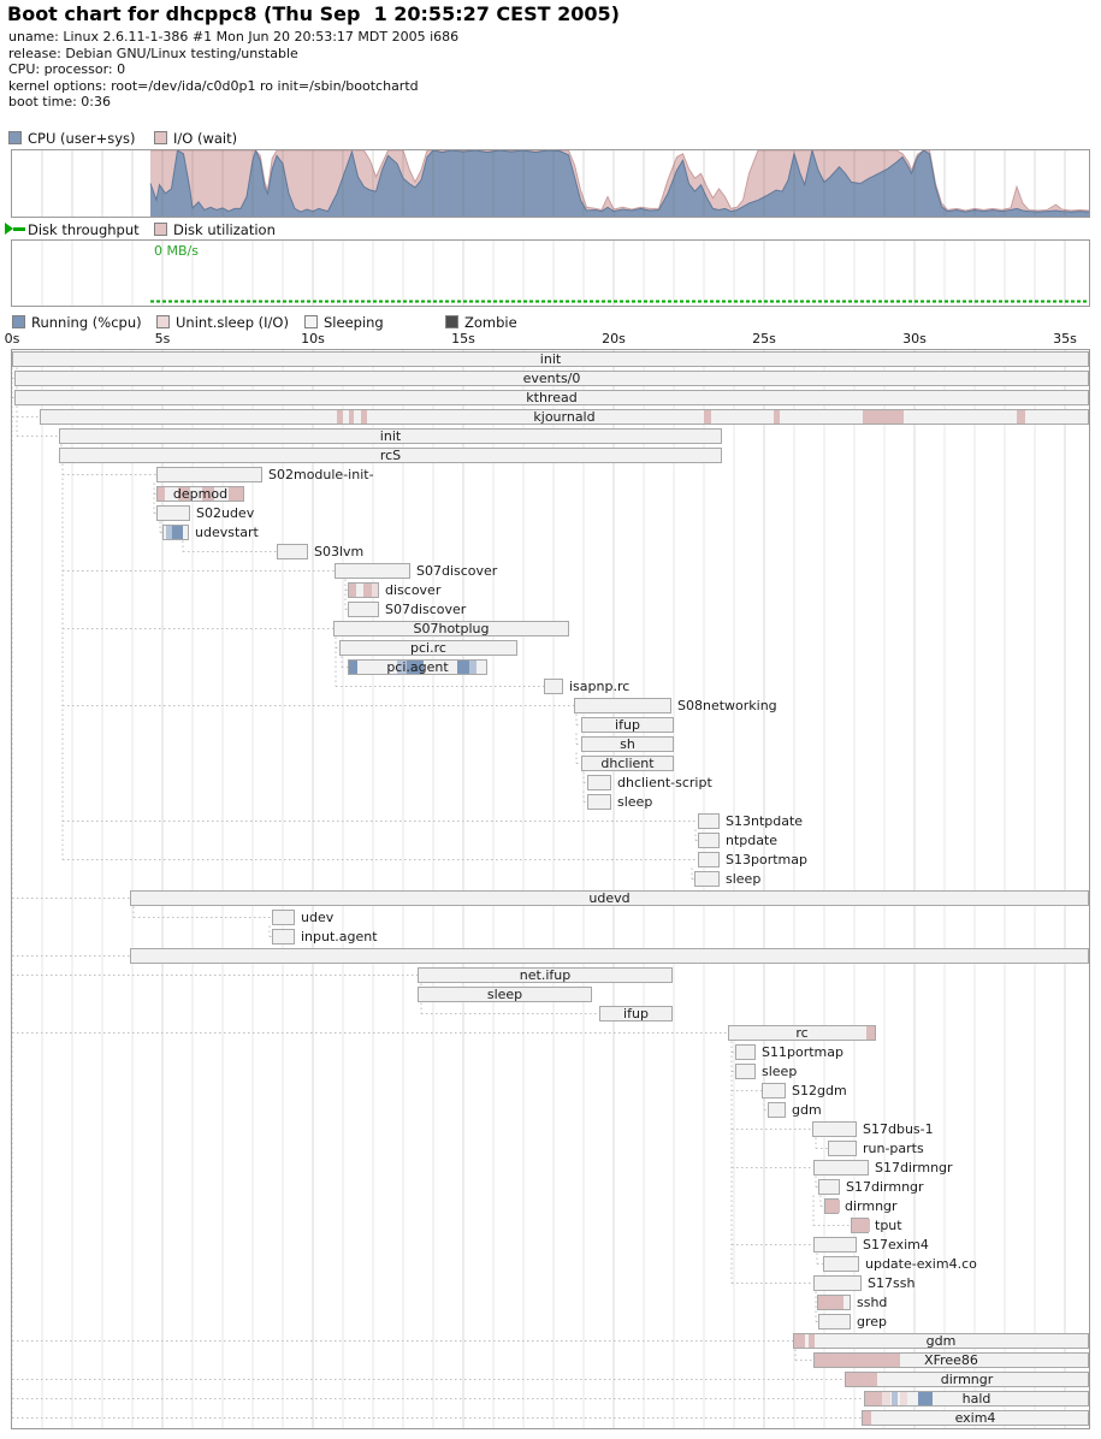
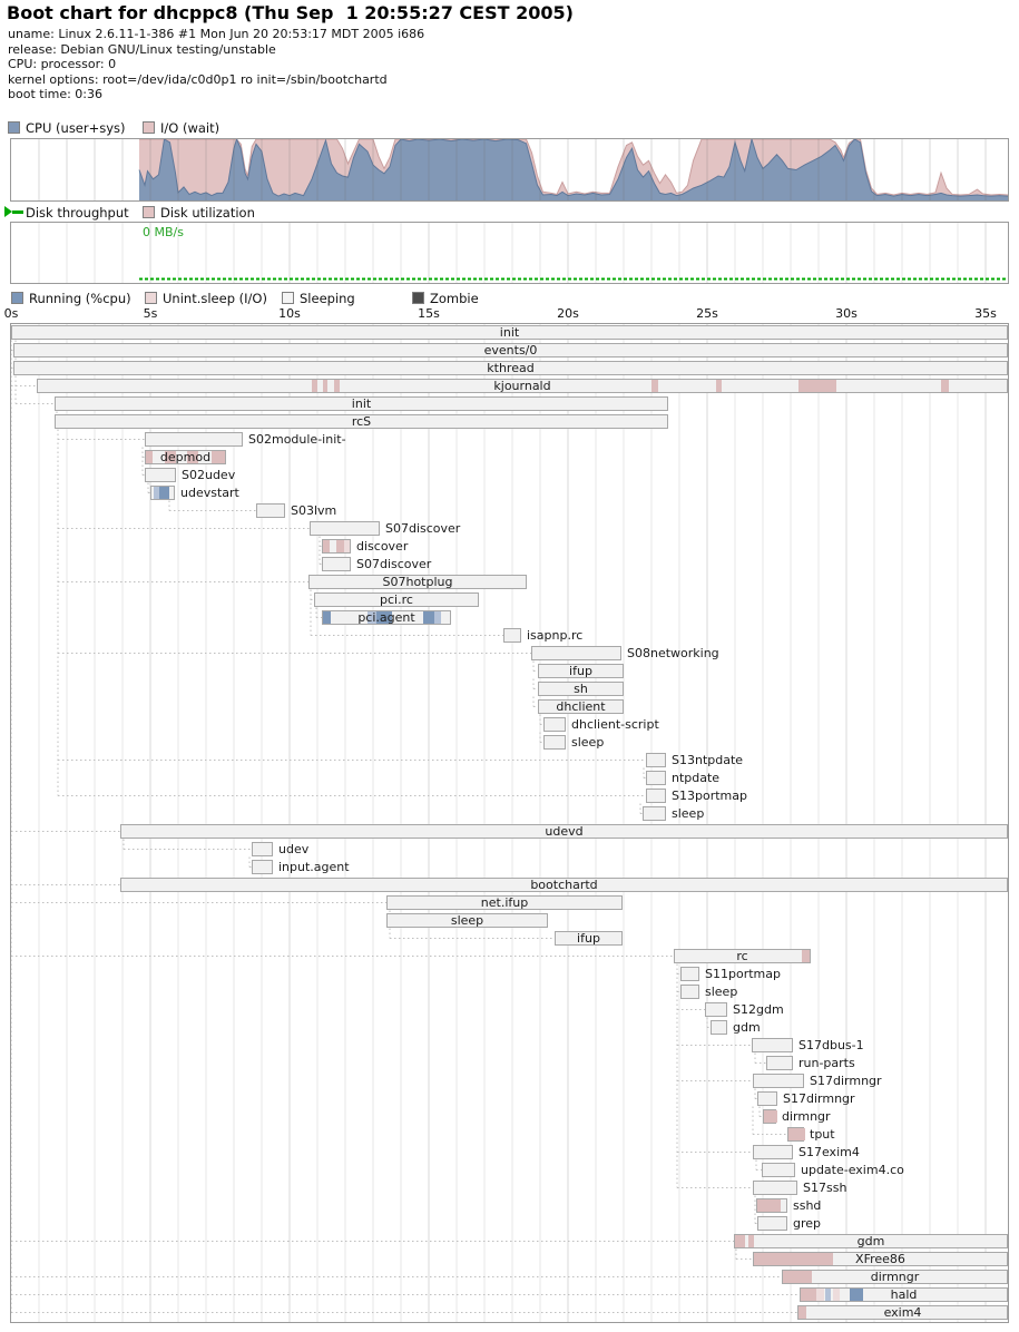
  Boot chart for dhcppc8 (Thu Sep 1 20:55:27 CEST 2005)
  uname: Linux 2.6.11-1-386 #1 Mon Jun 20 20:53:17 MDT 2005 i686
  release: Debian GNU/Linux testing/unstable
  CPU: processor: 0
  kernel options: root=/dev/ida/c0d0p1 ro init=/sbin/bootchartd
  boot time: 0:36
  CPU (user+sys)
  I/O (wait)
  Disk throughput
  Disk utilization
  0 MB/s
  Running (%cpu)
  Unint.sleep (I/O)
  Sleeping
  Zombie
  0s
  5s
  10s
  15s
  20s
  25s
  30s
  35s
  init
  events/0
  kthread
  kjournald
  init
  rcS
  S02module-init-
  depmod
  S02udev
  udevstart
  S03lvm
  S07discover
  discover
  S07discover
  S07hotplug
  pci.rc
  pci.agent
  isapnp.rc
  S08networking
  ifup
  sh
  dhclient
  dhclient-script
  sleep
  S13ntpdate
  ntpdate
  S13portmap
  sleep
  udevd
  udev
  input.agent
+ bootchartd
  net.ifup
  sleep
  ifup
  rc
  S11portmap
  sleep
  S12gdm
  gdm
  S17dbus-1
  run-parts
  S17dirmngr
  S17dirmngr
  dirmngr
  tput
  S17exim4
  update-exim4.co
  S17ssh
  sshd
  grep
  gdm
  XFree86
  dirmngr
  hald
  exim4
